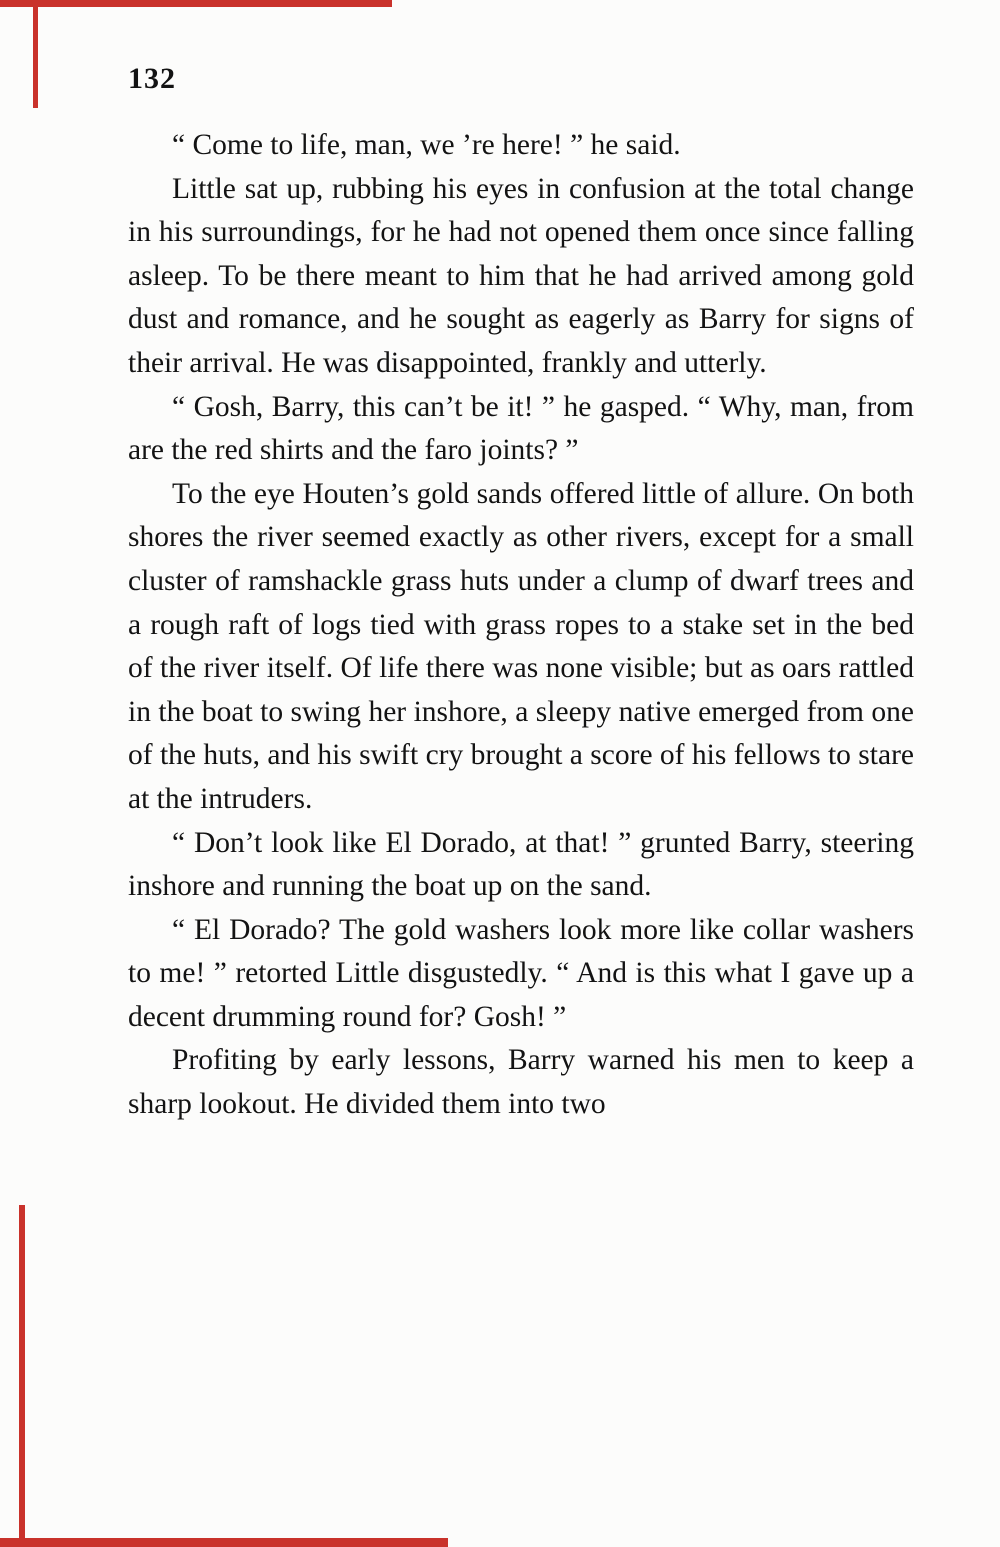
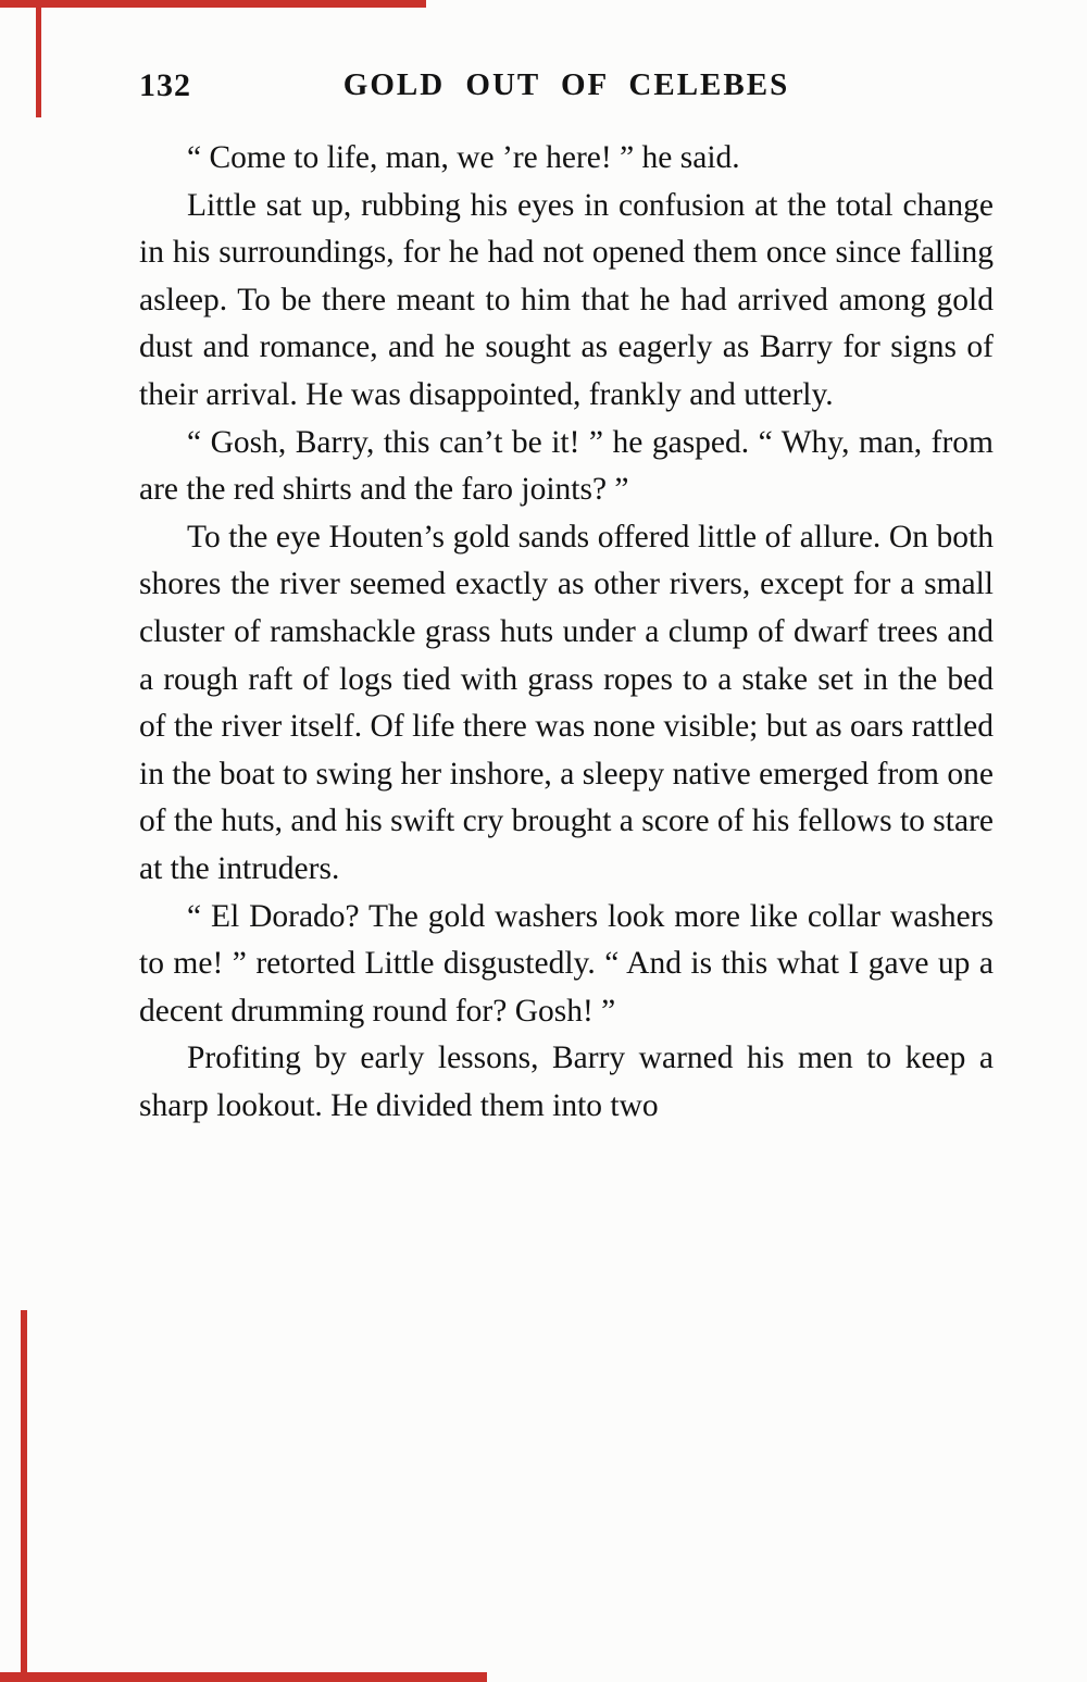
  132
+ GOLD OUT OF CELEBES
  “ Come to life, man, we ’re here! ” he said.
  Little sat up, rubbing his eyes in confusion at the total change in his surroundings, for he had not opened them once since falling asleep. To be there meant to him that he had arrived among gold dust and romance, and he sought as eagerly as Barry for signs of their arrival. He was disappointed, frankly and utterly.
  “ Gosh, Barry, this can’t be it! ” he gasped. “ Why, man, from are the red shirts and the faro joints? ”
  To the eye Houten’s gold sands offered little of allure. On both shores the river seemed exactly as other rivers, except for a small cluster of ramshackle grass huts under a clump of dwarf trees and a rough raft of logs tied with grass ropes to a stake set in the bed of the river itself. Of life there was none visible; but as oars rattled in the boat to swing her inshore, a sleepy native emerged from one of the huts, and his swift cry brought a score of his fellows to stare at the intruders.
- “ Don’t look like El Dorado, at that! ” grunted Barry, steering inshore and running the boat up on the sand.
  “ El Dorado? The gold washers look more like collar washers to me! ” retorted Little disgustedly. “ And is this what I gave up a decent drumming round for? Gosh! ”
  Profiting by early lessons, Barry warned his men to keep a sharp lookout. He divided them into two
